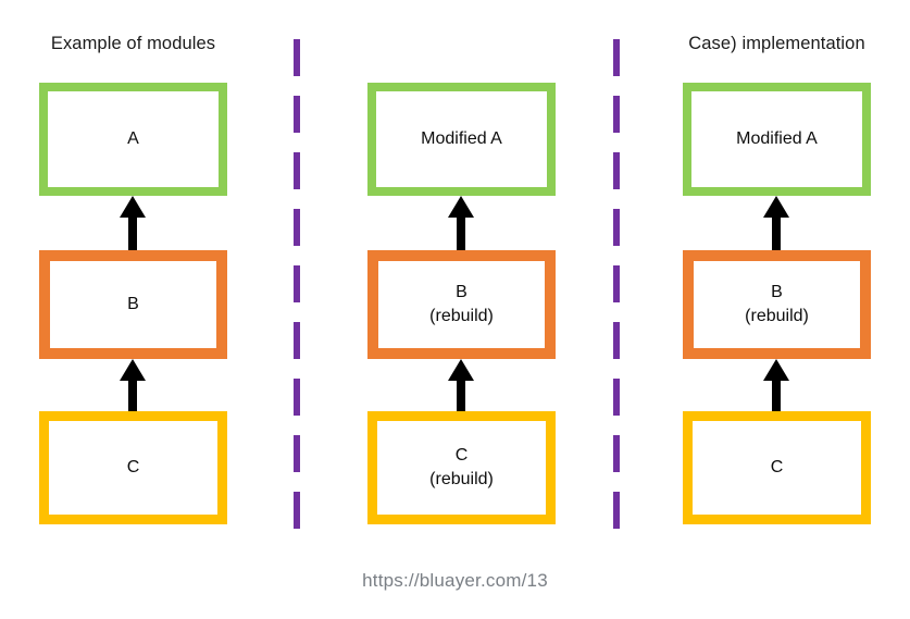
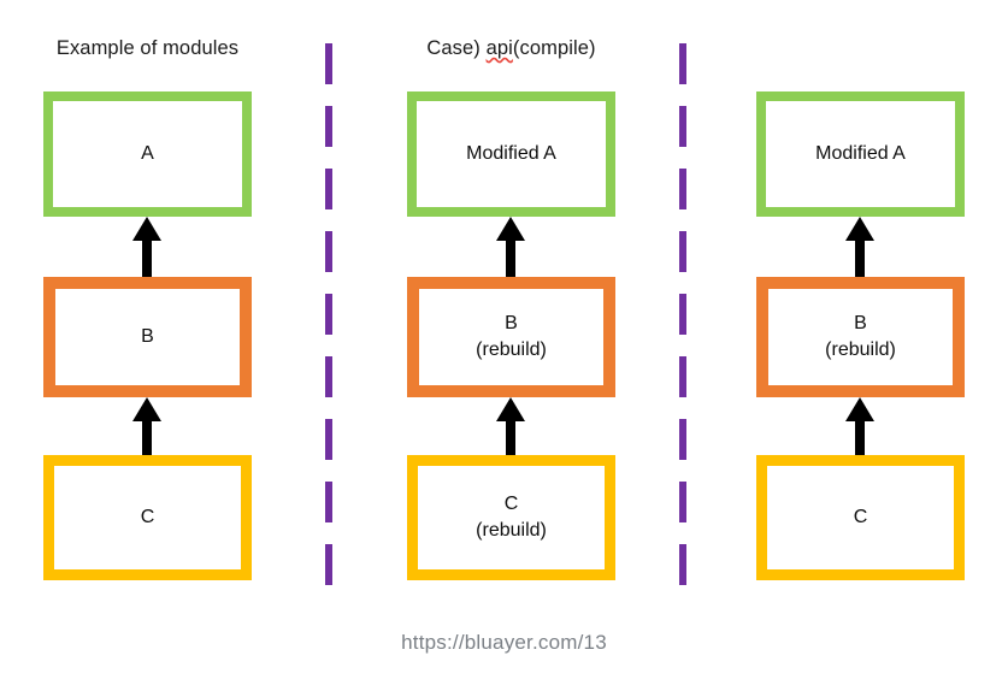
  Example of modules
  A
  B
  C
+ Case) api(compile)
  Modified A
  B
  (rebuild)
  C
  (rebuild)
- Case) implementation
  Modified A
  B
  (rebuild)
  C
  https://bluayer.com/13
